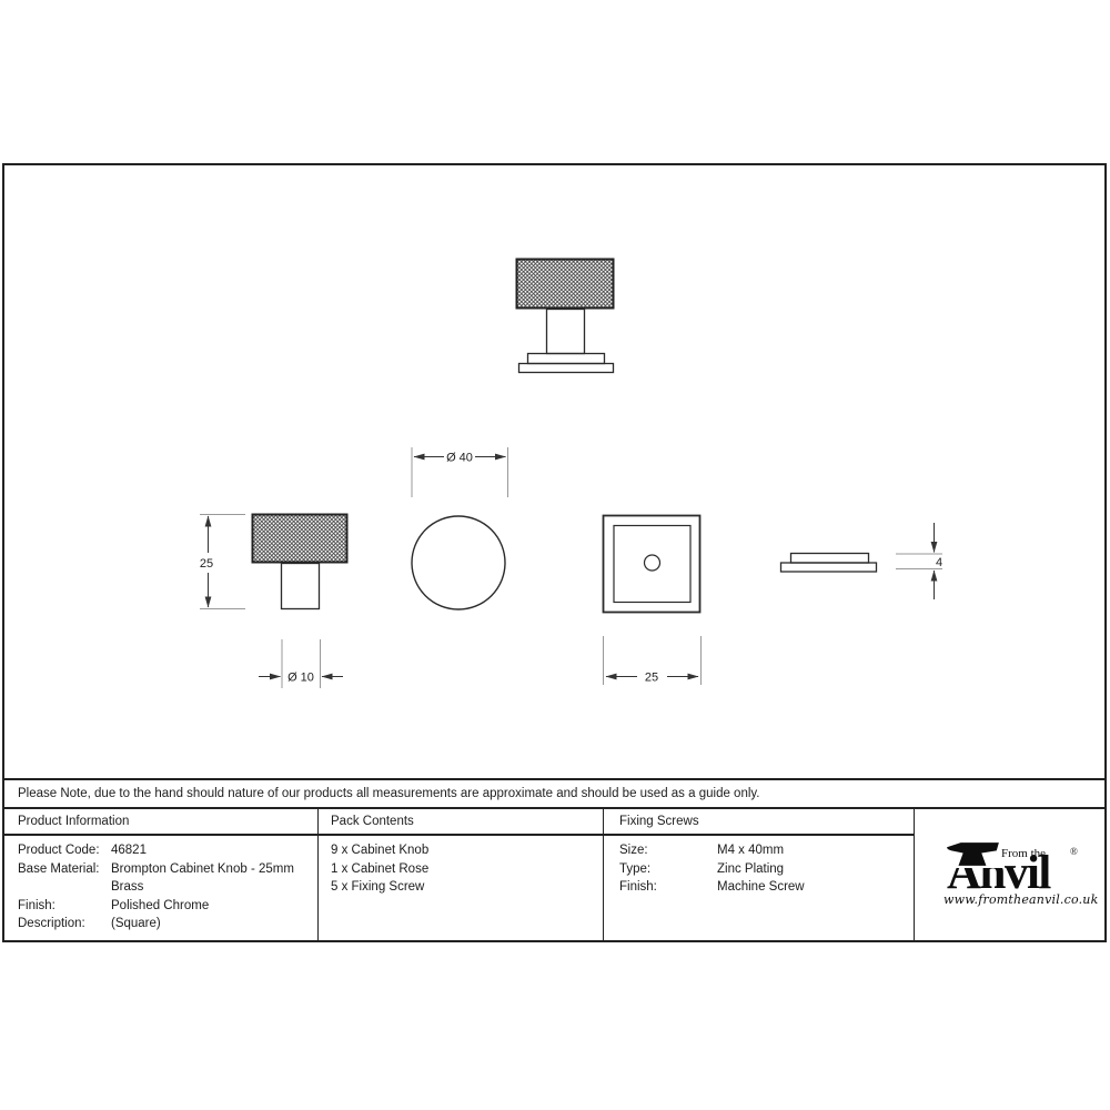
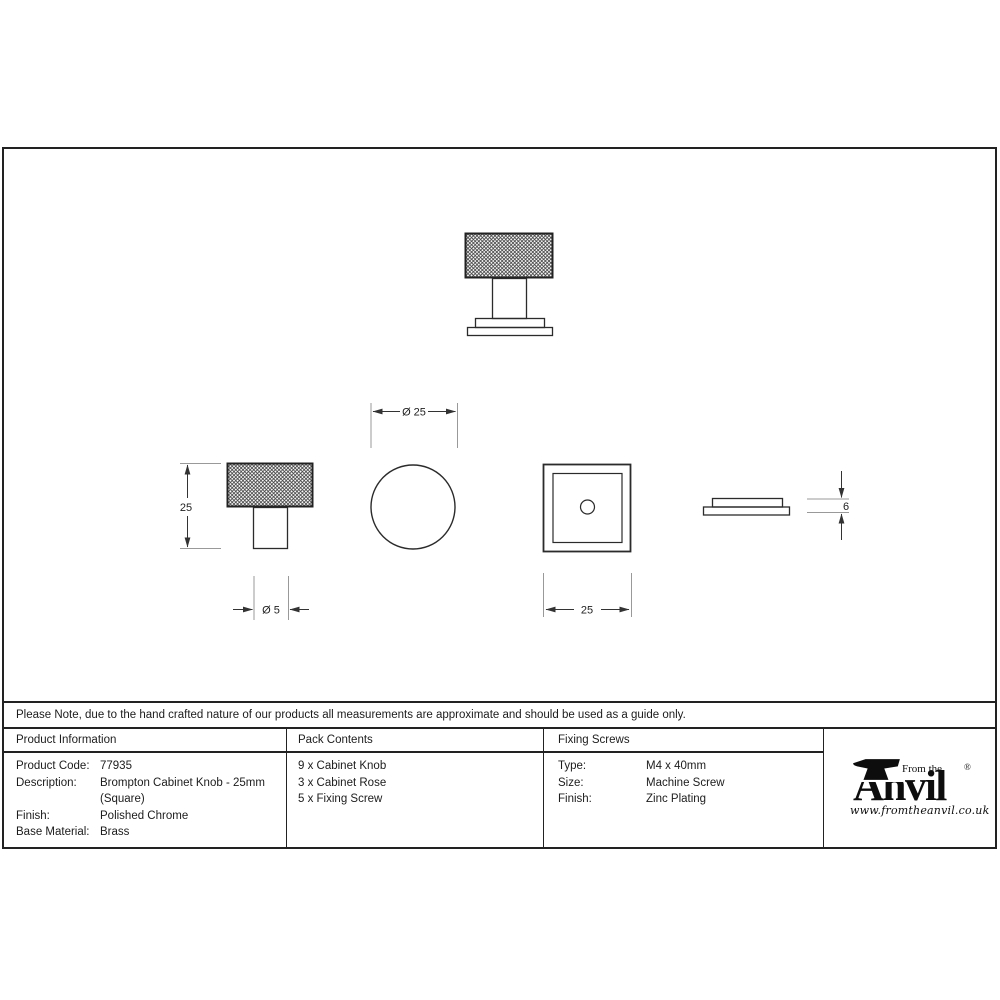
  25
- Ø 10
+ Ø 5
- Ø 40
+ Ø 25
  25
- 4
+ 6
- Please Note, due to the hand should nature of our products all measurements are approximate and should be used as a guide only.
+ Please Note, due to the hand crafted nature of our products all measurements are approximate and should be used as a guide only.
  Product Information
  Pack Contents
  Fixing Screws
  Product Code:
- 46821
+ 77935
- Base Material:
+ Description:
  Brompton Cabinet Knob - 25mm
- Brass
+ (Square)
  Finish:
  Polished Chrome
- Description:
+ Base Material:
- (Square)
+ Brass
  9 x Cabinet Knob
- 1 x Cabinet Rose
+ 3 x Cabinet Rose
  5 x Fixing Screw
- Size:
+ Type:
  M4 x 40mm
- Type:
+ Size:
- Zinc Plating
+ Machine Screw
  Finish:
- Machine Screw
+ Zinc Plating
  Anvil
  From the
  ®
  www.fromtheanvil.co.uk
